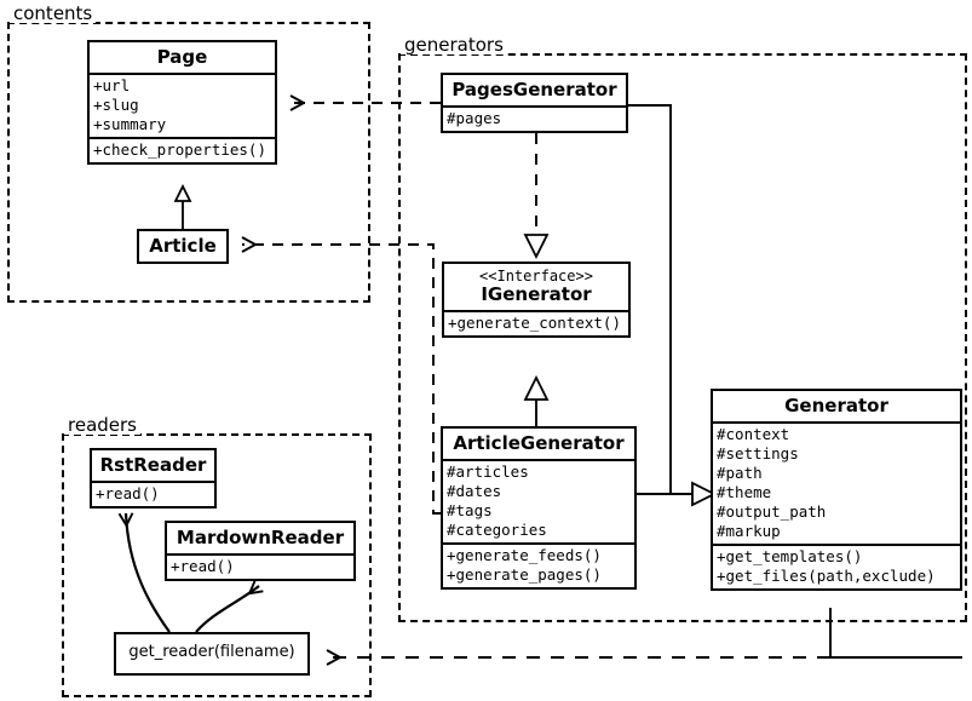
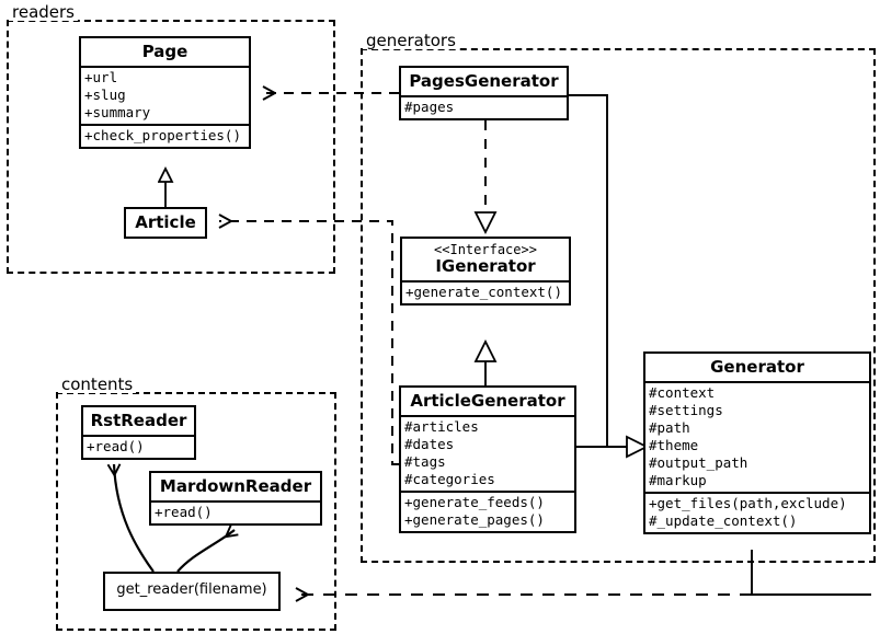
- contents
+ readers
  generators
- readers
+ contents
  Page
  +url
  +slug
  +summary
  +check_properties()
  Article
  PagesGenerator
  #pages
  <<Interface>>
  IGenerator
  +generate_context()
  ArticleGenerator
  #articles
  #dates
  #tags
  #categories
  +generate_feeds()
  +generate_pages()
  Generator
  #context
  #settings
  #path
  #theme
  #output_path
  #markup
- +get_templates()
  +get_files(path,exclude)
+ #_update_context()
  RstReader
  +read()
  MardownReader
  +read()
  get_reader(filename)
